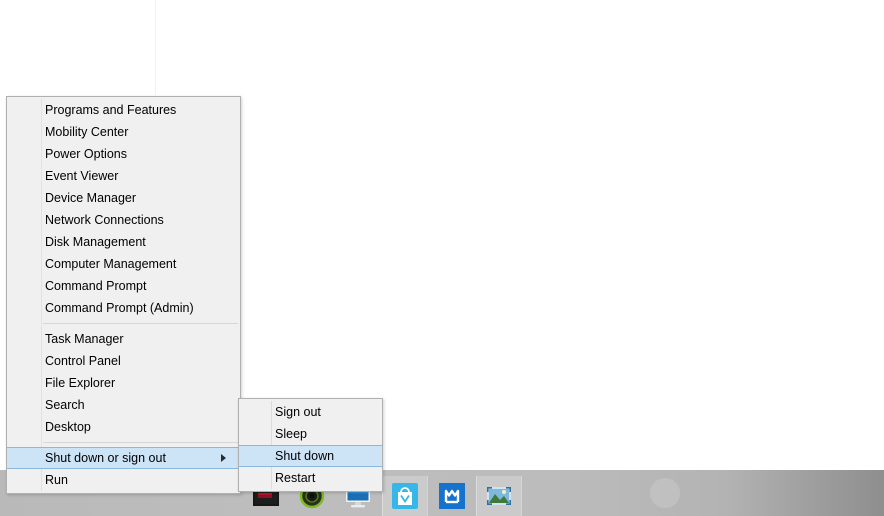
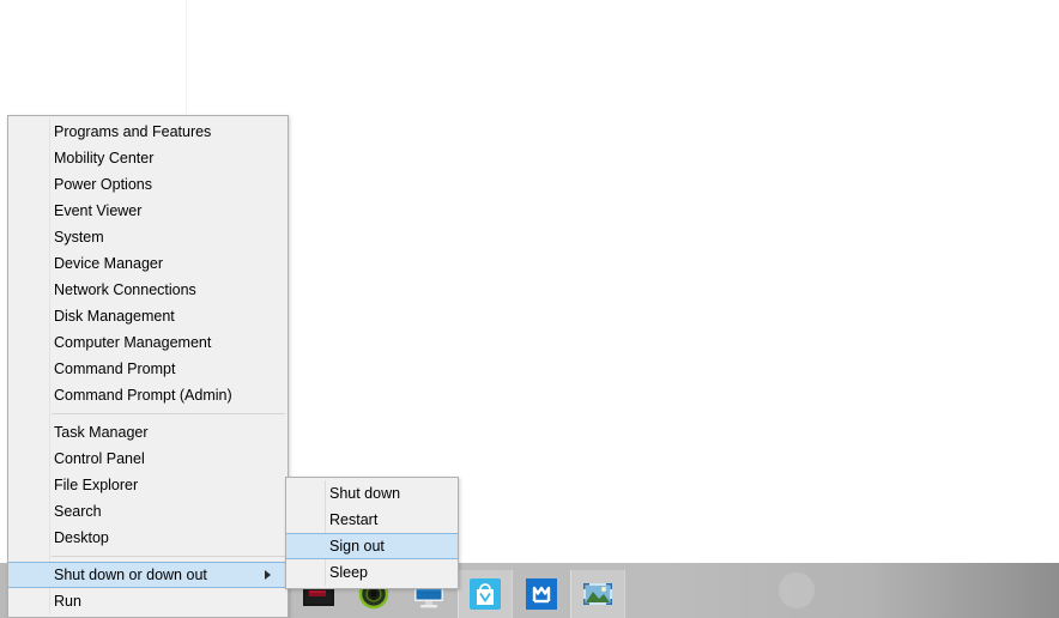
  Programs and Features
  Mobility Center
  Power Options
  Event Viewer
+ System
  Device Manager
  Network Connections
  Disk Management
  Computer Management
  Command Prompt
  Command Prompt (Admin)
  Task Manager
  Control Panel
  File Explorer
  Search
  Desktop
- Shut down or sign out
+ Shut down or down out
  Run
- Sign out
+ Shut down
- Sleep
+ Restart
- Shut down
+ Sign out
- Restart
+ Sleep
